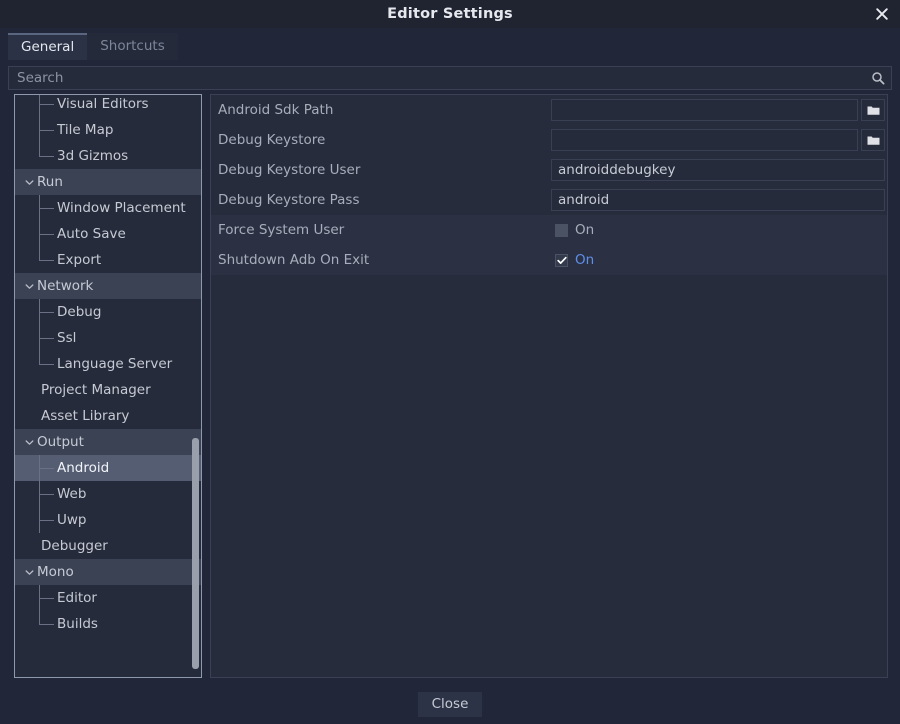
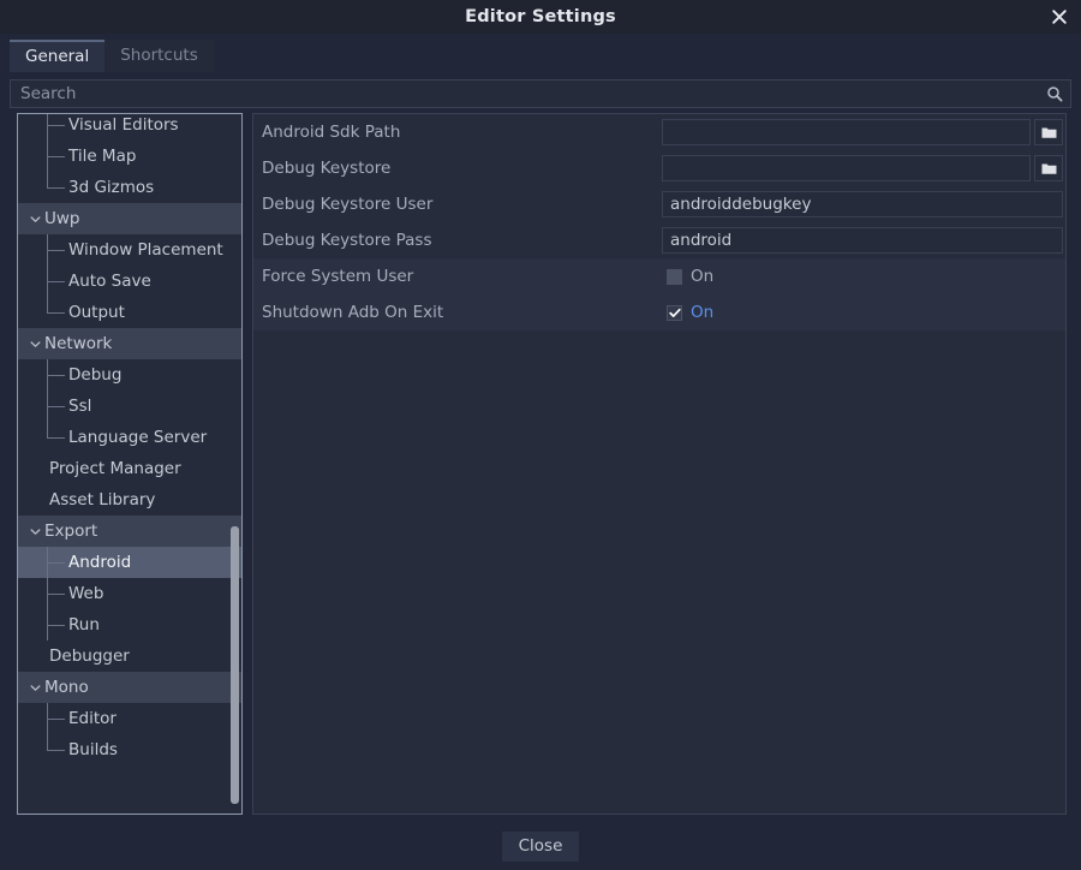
  Editor Settings
  General
  Shortcuts
  Search
  Visual Editors
  Tile Map
  3d Gizmos
- Run
+ Uwp
  Window Placement
  Auto Save
- Export
+ Output
  Network
  Debug
  Ssl
  Language Server
  Project Manager
  Asset Library
- Output
+ Export
  Android
  Web
- Uwp
+ Run
  Debugger
  Mono
  Editor
  Builds
  Android Sdk Path
  Debug Keystore
  Debug Keystore User
  androiddebugkey
  Debug Keystore Pass
  android
  Force System User
  On
  Shutdown Adb On Exit
  On
  Close
